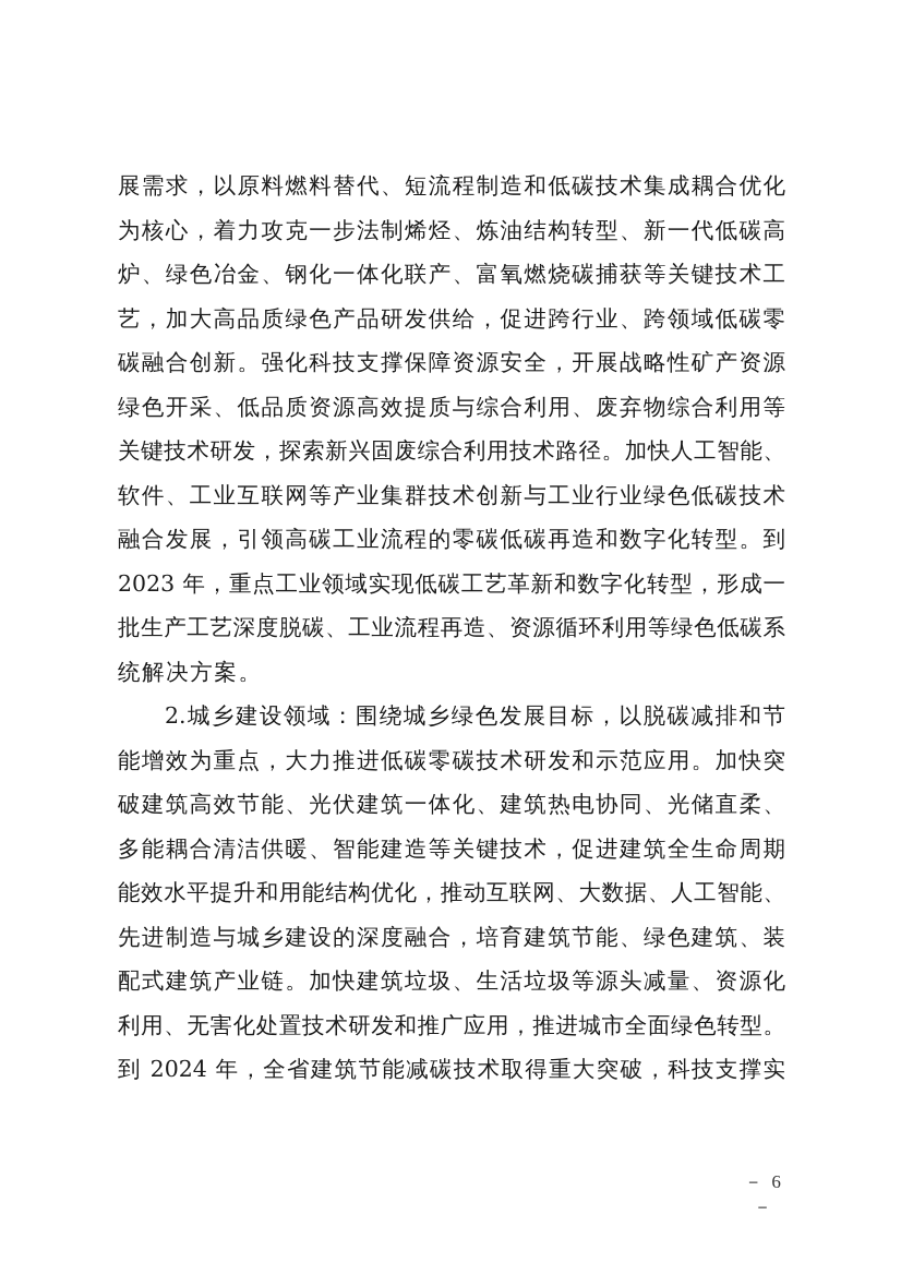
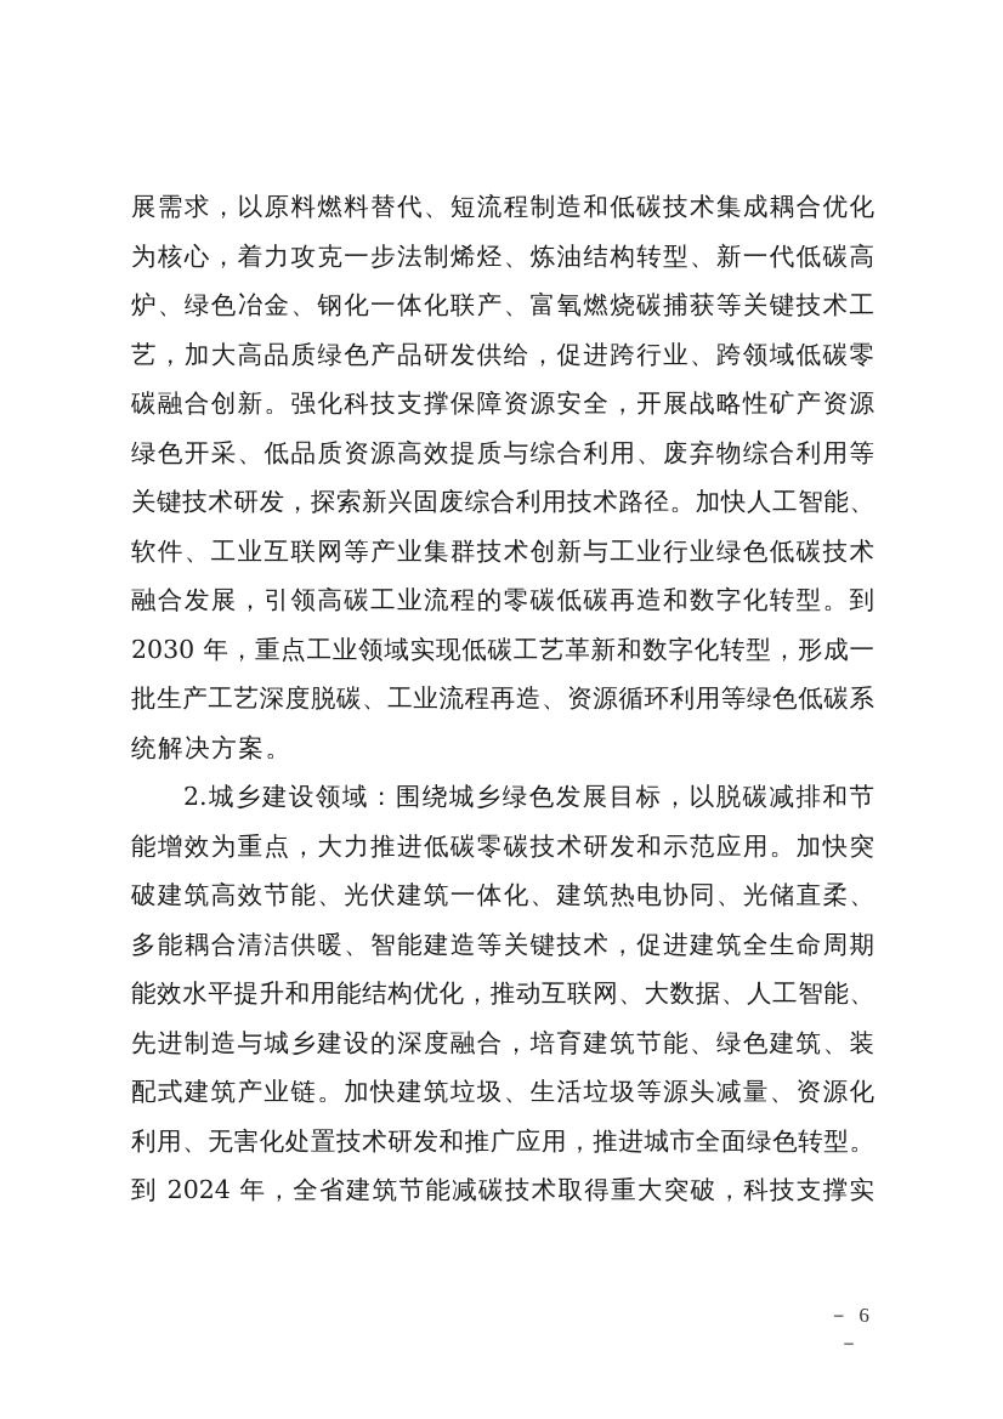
  展需求，以原料燃料替代、短流程制造和低碳技术集成耦合优化
  为核心，着力攻克一步法制烯烃、炼油结构转型、新一代低碳高
  炉、绿色冶金、钢化一体化联产、富氧燃烧碳捕获等关键技术工
  艺，加大高品质绿色产品研发供给，促进跨行业、跨领域低碳零
  碳融合创新。强化科技支撑保障资源安全，开展战略性矿产资源
  绿色开采、低品质资源高效提质与综合利用、废弃物综合利用等
  关键技术研发，探索新兴固废综合利用技术路径。加快人工智能、
  软件、工业互联网等产业集群技术创新与工业行业绿色低碳技术
  融合发展，引领高碳工业流程的零碳低碳再造和数字化转型。到
- 2023 年，重点工业领域实现低碳工艺革新和数字化转型，形成一
+ 2030 年，重点工业领域实现低碳工艺革新和数字化转型，形成一
  批生产工艺深度脱碳、工业流程再造、资源循环利用等绿色低碳系
  统解决方案。
  2.城乡建设领域：围绕城乡绿色发展目标，以脱碳减排和节
  能增效为重点，大力推进低碳零碳技术研发和示范应用。加快突
  破建筑高效节能、光伏建筑一体化、建筑热电协同、光储直柔、
  多能耦合清洁供暖、智能建造等关键技术，促进建筑全生命周期
  能效水平提升和用能结构优化，推动互联网、大数据、人工智能、
  先进制造与城乡建设的深度融合，培育建筑节能、绿色建筑、装
  配式建筑产业链。加快建筑垃圾、生活垃圾等源头减量、资源化
  利用、无害化处置技术研发和推广应用，推进城市全面绿色转型。
  到 2024 年，全省建筑节能减碳技术取得重大突破，科技支撑实
  － 6 －
